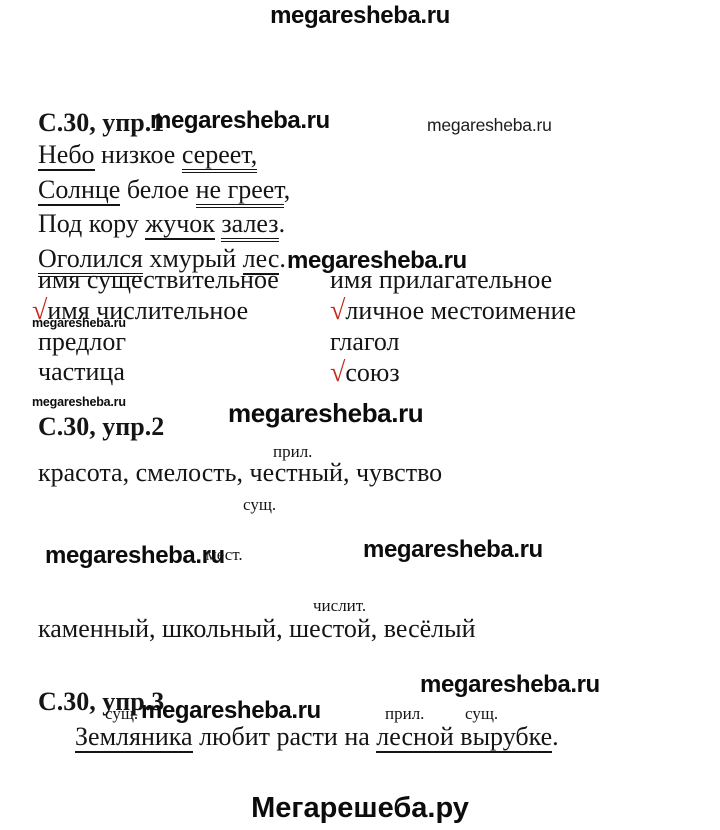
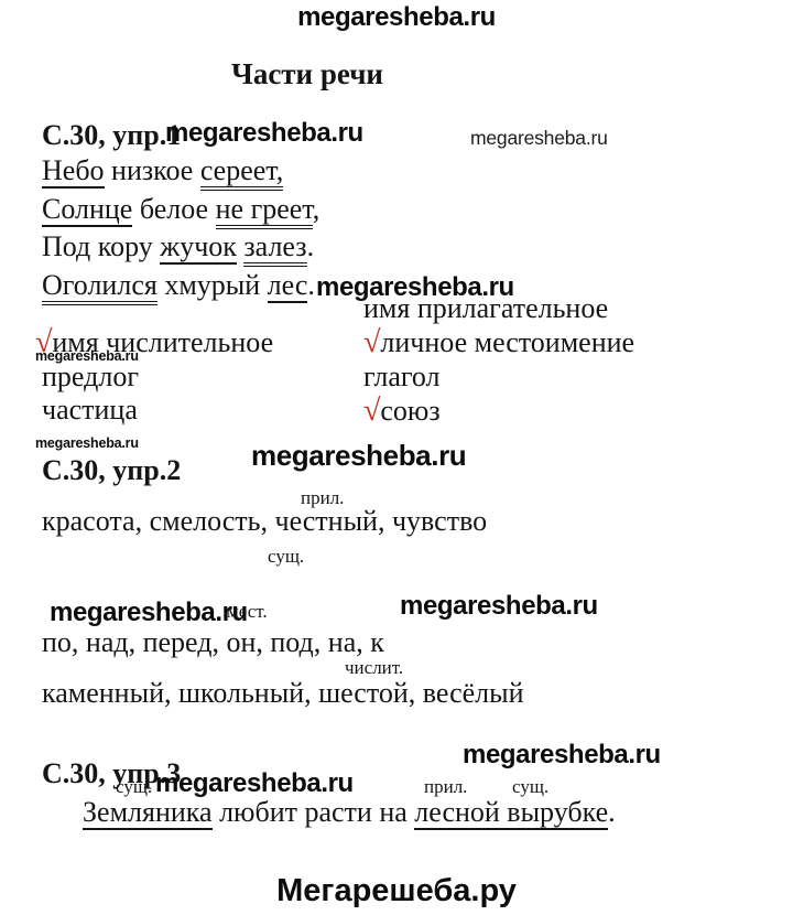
  megaresheba.ru
+ Части речи
  С.30, упр.1
  megaresheba.ru
  megaresheba.ru
  Небо низкое сереет,
  Солнце белое не греет,
  Под кору жучок залез.
  Оголился хмурый лес.
  megaresheba.ru
- имя существительное
  имя прилагательное
  √имя числительное
  √личное местоимение
  megaresheba.ru
  предлог
  глагол
  частица
  √союз
  megaresheba.ru
  megaresheba.ru
  С.30, упр.2
  прил.
  красота, смелость, честный, чувство
  сущ.
  megaresheba.ru
  мест.
  megaresheba.ru
+ по, над, перед, он, под, на, к
  числит.
  каменный, школьный, шестой, весёлый
  megaresheba.ru
  С.30, упр.3
  сущ.
  megaresheba.ru
  прил.
  сущ.
  Земляника любит расти на лесной вырубке.
  Мегарешеба.ру
